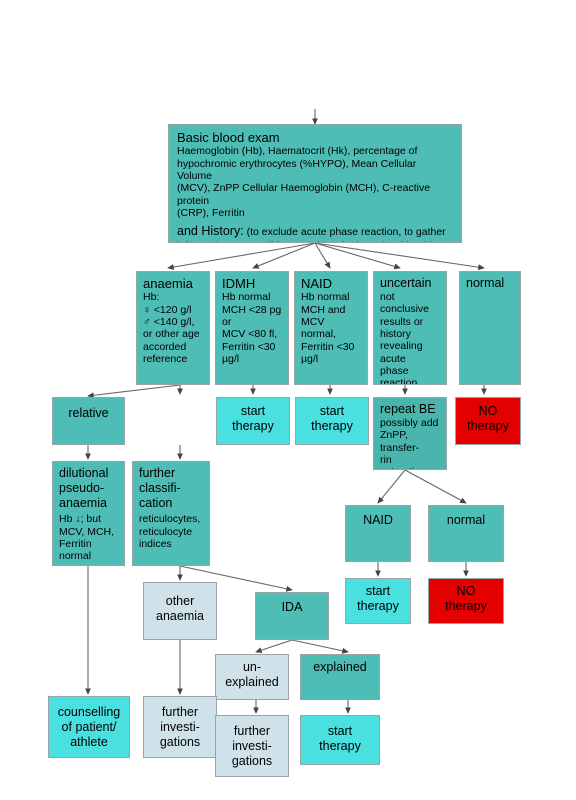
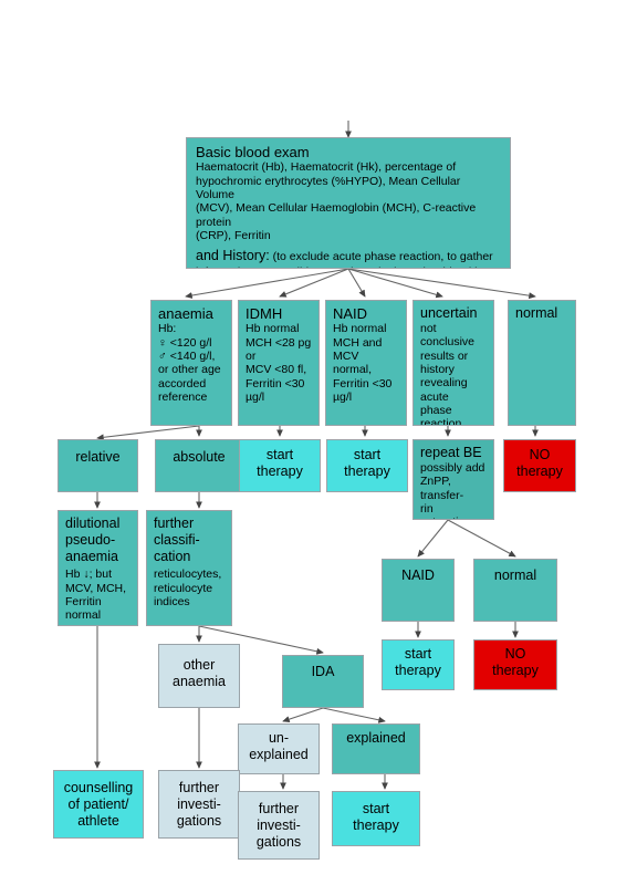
  Basic blood exam
- Haemoglobin (Hb), Haematocrit (Hk), percentage of
+ Haematocrit (Hb), Haematocrit (Hk), percentage of
  hypochromic erythrocytes (%HYPO), Mean Cellular Volume
- (MCV), ZnPP Cellular Haemoglobin (MCH), C-reactive protein
+ (MCV), Mean Cellular Haemoglobin (MCH), C-reactive protein
  (CRP), Ferritin
  and History: (to exclude acute phase reaction, to gather
  anaemia
  Hb:
  ♀ <120 g/l
  ♂ <140 g/l,
  or other age
  accorded
  reference
  IDMH
  Hb normal
  MCH <28 pg or
  MCV <80 fl,
  Ferritin <30 µg/l
  NAID
  Hb normal
  MCH and
  MCV normal,
  Ferritin <30 µg/l
  uncertain
  not conclusive
  results or
  history
  revealing acute
  phase reaction
  normal
  relative
+ absolute
  start
  therapy
  start
  therapy
  repeat BE
  possibly add
  ZnPP, transfer-
  NO
  therapy
  dilutional
  pseudo-
  anaemia
  Hb ↓; but
  MCV, MCH,
  Ferritin normal
  further
  classifi-
  cation
  reticulocytes,
  reticulocyte
  indices
  NAID
  normal
  start
  therapy
  NO
  therapy
  other
  anaemia
  IDA
  un-
  explained
  explained
  counselling
  of patient/
  athlete
  further
  investi-
  gations
  further
  investi-
  gations
  start
  therapy
